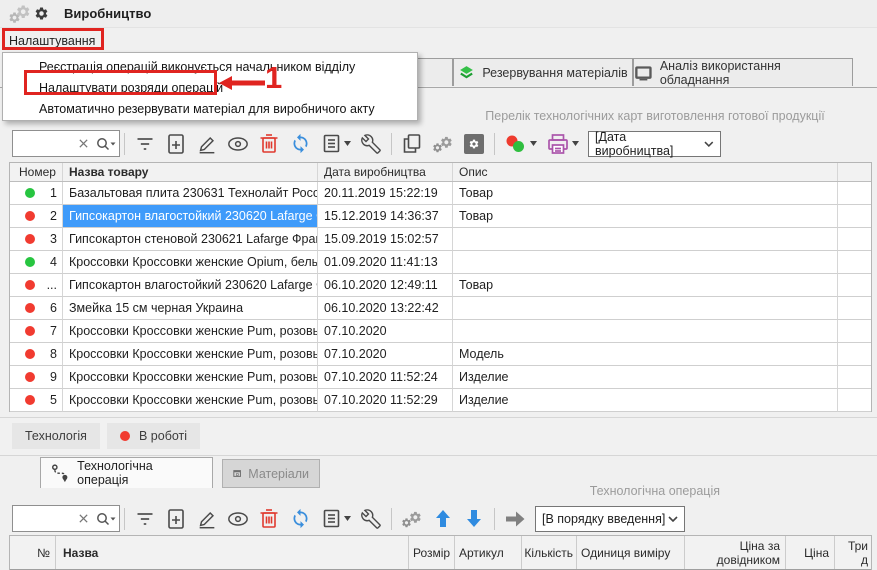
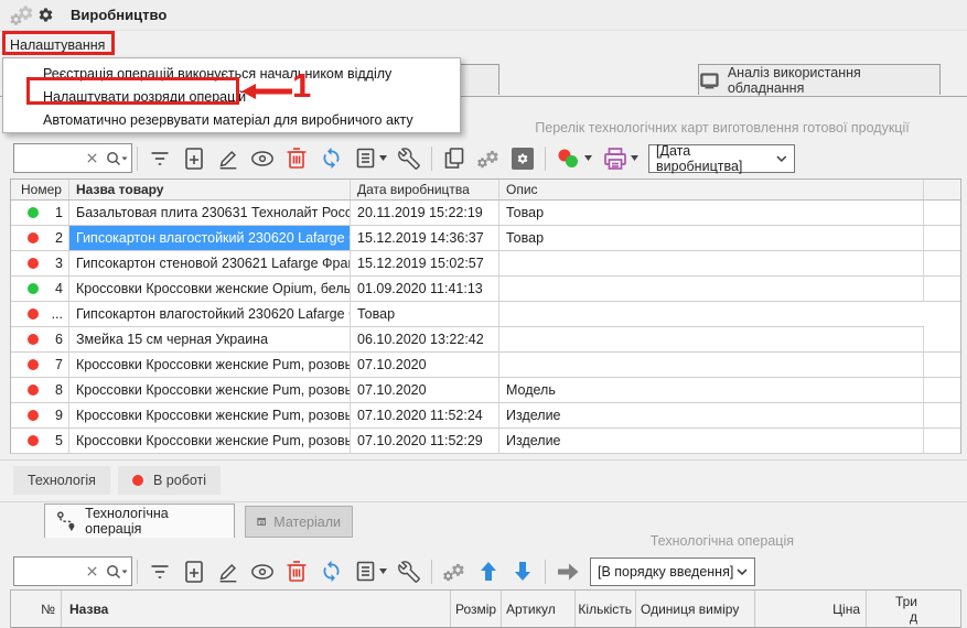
  Виробництво
  Налаштування
- Резервування матеріалів
  Аналіз використання обладнання
  Перелік технологічних карт виготовлення готової продукції
  [Дата виробництва]
  Номер
  Назва товару
  Дата виробництва
  Опис
  1
  Базальтовая плита 230631 Технолайт Росс
  20.11.2019 15:22:19
  Товар
  2
  Гипсокартон влагостойкий 230620 Lafarge
  15.12.2019 14:36:37
  Товар
  3
  Гипсокартон стеновой 230621 Lafarge Фра
- 15.09.2019 15:02:57
+ 15.12.2019 15:02:57
  4
  Кроссовки Кроссовки женские Opium, белы
  01.09.2020 11:41:13
  ...
  Гипсокартон влагостойкий 230620 Lafarge
- 06.10.2020 12:49:11
  Товар
  6
  Змейка 15 см черная Украина
  06.10.2020 13:22:42
  7
  Кроссовки Кроссовки женские Pum, розовы
  07.10.2020
  8
  Кроссовки Кроссовки женские Pum, розовы
  07.10.2020
  Модель
  9
  Кроссовки Кроссовки женские Pum, розовы
  07.10.2020 11:52:24
  Изделие
  5
  Кроссовки Кроссовки женские Pum, розовы
  07.10.2020 11:52:29
  Изделие
  Технологія
  В роботі
  Технологічна операція
  Матеріали
  Технологічна операція
  [В порядку введення]
  №
  Назва
  Розмір
  Артикул
  Кількість
  Одиниця виміру
- Ціна за
- довідником
  Ціна
  Три
  д
  Реєстрація операцій виконується начальником відділу
  Налаштувати розряди операцій
  Автоматично резервувати матеріал для виробничого акту
  1
